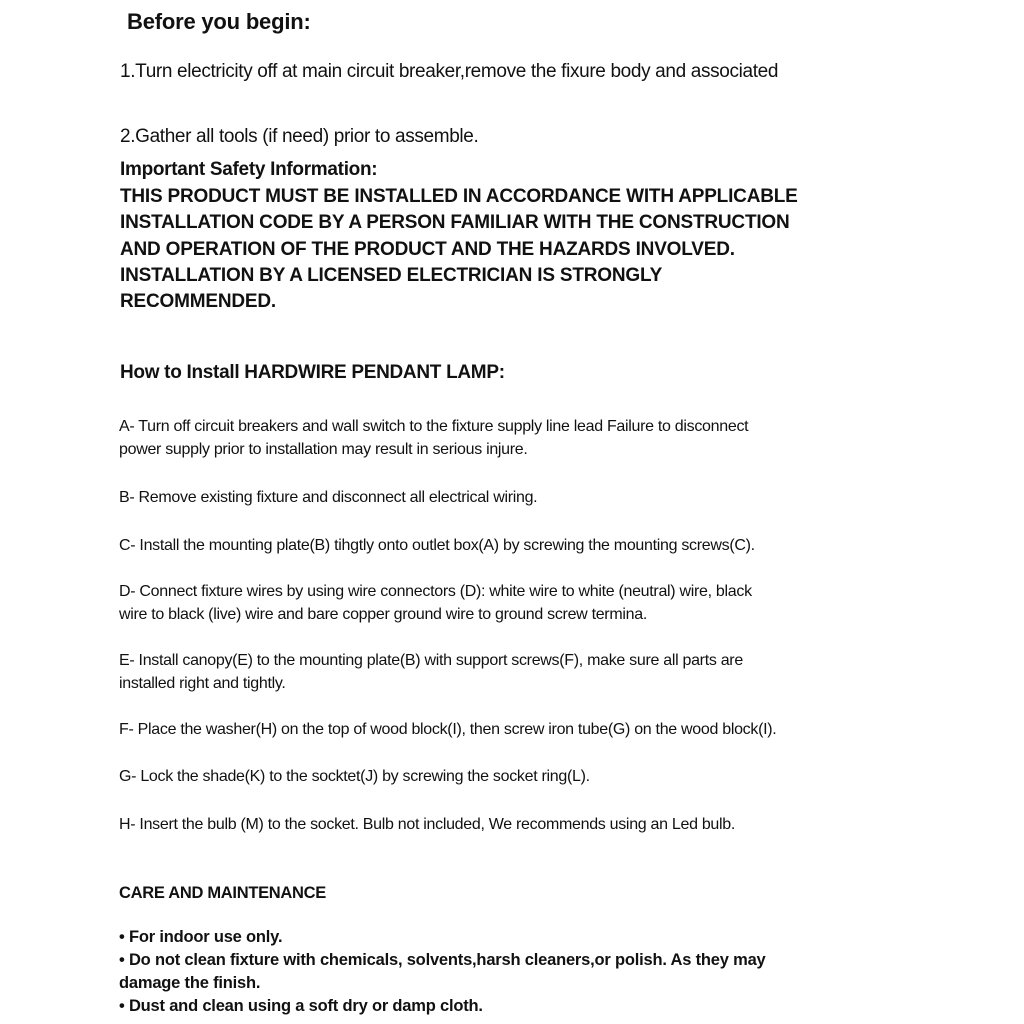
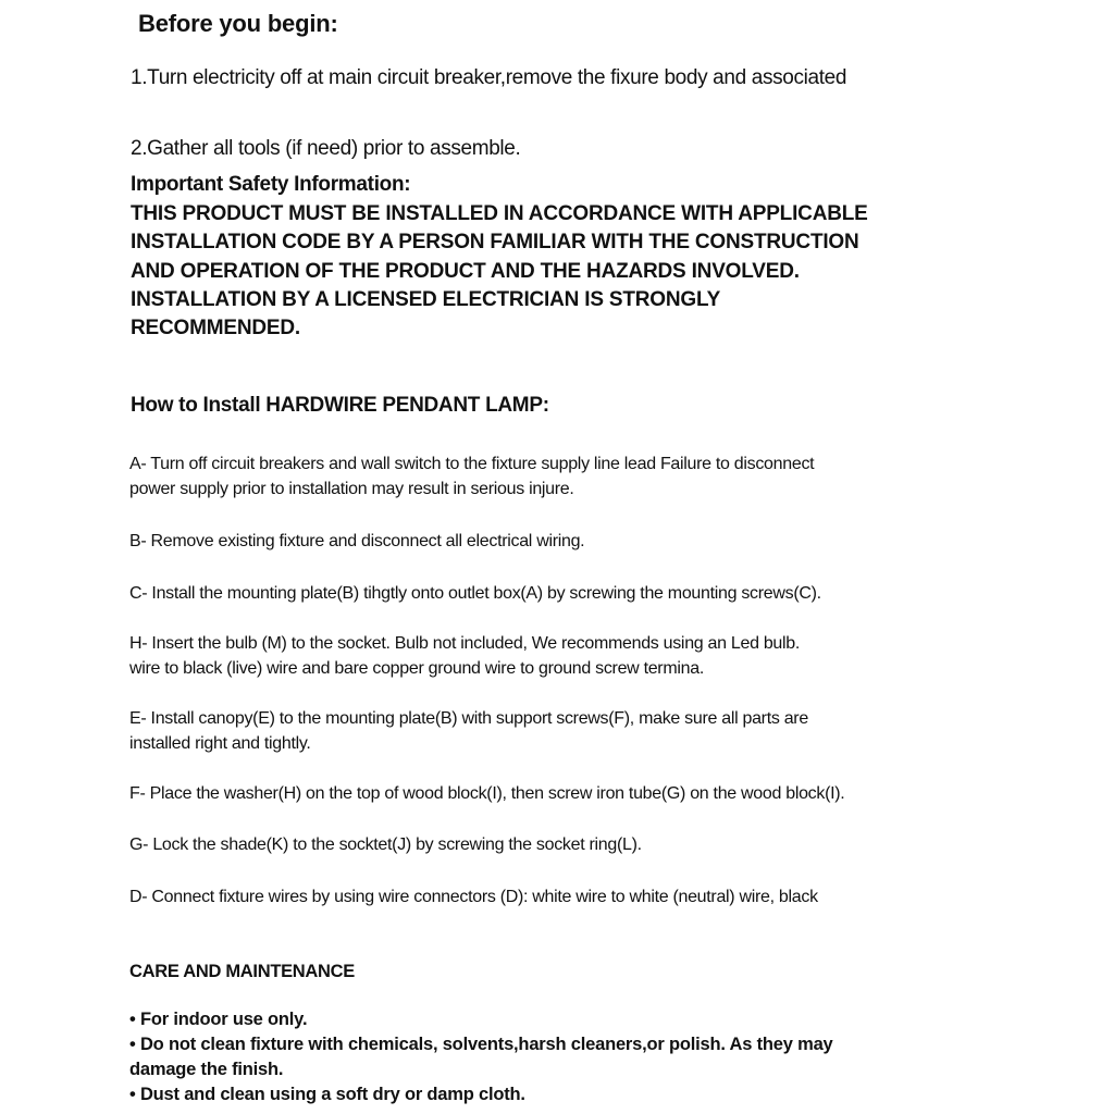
  Before you begin:
  1.Turn electricity off at main circuit breaker,remove the fixure body and associated
  2.Gather all tools (if need) prior to assemble.
  Important Safety Information:
  THIS PRODUCT MUST BE INSTALLED IN ACCORDANCE WITH APPLICABLE
  INSTALLATION CODE BY A PERSON FAMILIAR WITH THE CONSTRUCTION
  AND OPERATION OF THE PRODUCT AND THE HAZARDS INVOLVED.
  INSTALLATION BY A LICENSED ELECTRICIAN IS STRONGLY
  RECOMMENDED.
  How to Install HARDWIRE PENDANT LAMP:
  A- Turn off circuit breakers and wall switch to the fixture supply line lead Failure to disconnect
  power supply prior to installation may result in serious injure.
  B- Remove existing fixture and disconnect all electrical wiring.
  C- Install the mounting plate(B) tihgtly onto outlet box(A) by screwing the mounting screws(C).
- D- Connect fixture wires by using wire connectors (D): white wire to white (neutral) wire, black
+ H- Insert the bulb (M) to the socket. Bulb not included, We recommends using an Led bulb.
  wire to black (live) wire and bare copper ground wire to ground screw termina.
  E- Install canopy(E) to the mounting plate(B) with support screws(F), make sure all parts are
  installed right and tightly.
  F- Place the washer(H) on the top of wood block(I), then screw iron tube(G) on the wood block(I).
  G- Lock the shade(K) to the socktet(J) by screwing the socket ring(L).
- H- Insert the bulb (M) to the socket. Bulb not included, We recommends using an Led bulb.
+ D- Connect fixture wires by using wire connectors (D): white wire to white (neutral) wire, black
  CARE AND MAINTENANCE
  • For indoor use only.
  • Do not clean fixture with chemicals, solvents,harsh cleaners,or polish. As they may
  damage the finish.
  • Dust and clean using a soft dry or damp cloth.
